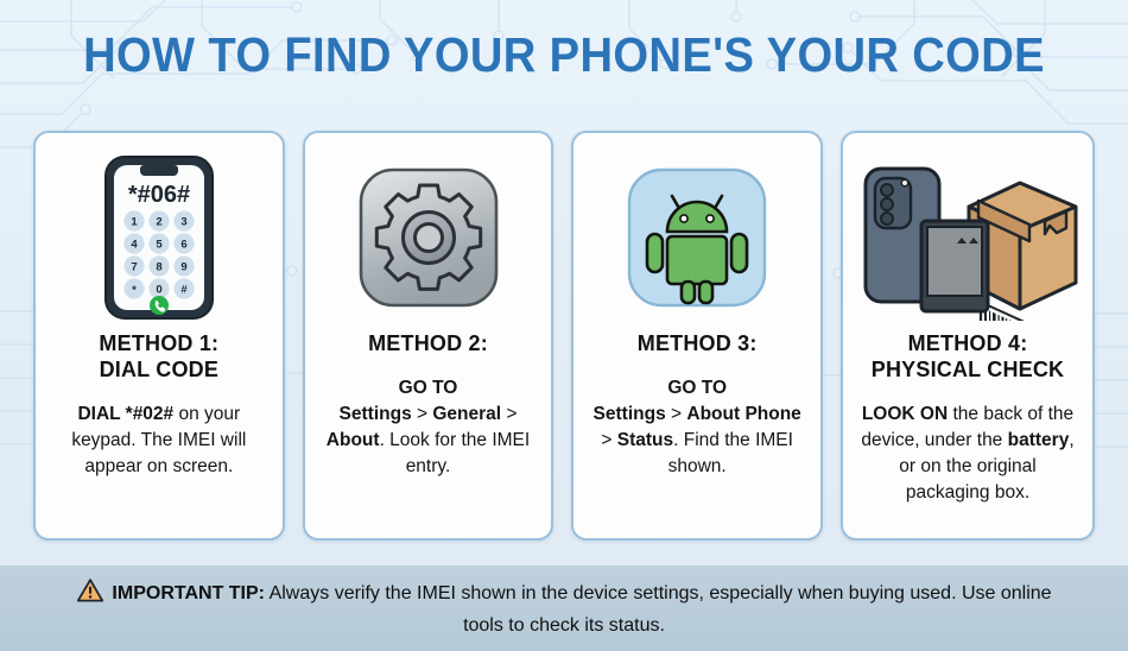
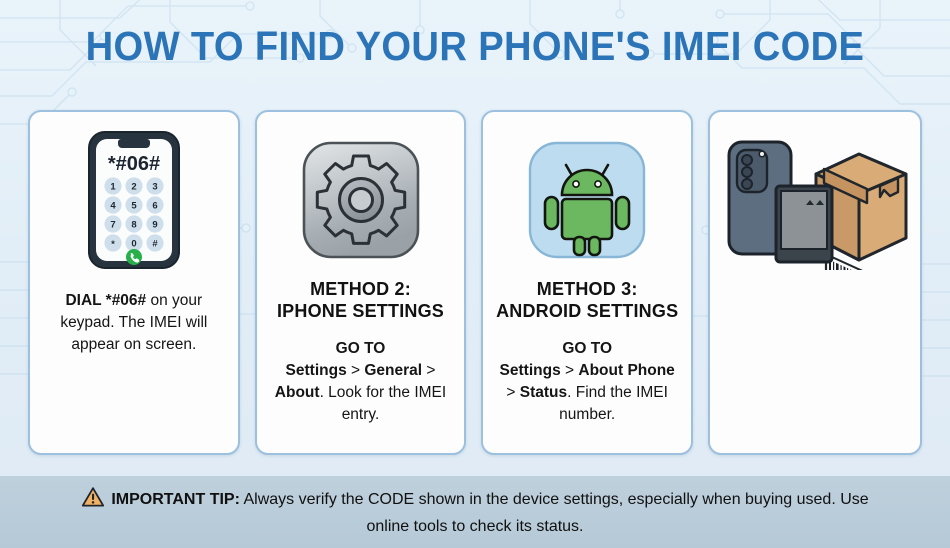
- HOW TO FIND YOUR PHONE'S YOUR CODE
+ HOW TO FIND YOUR PHONE'S IMEI CODE
  *#06#
  1
  2
  3
  4
  5
  6
  7
  8
  9
  *
  0
  #
- METHOD 1:
- DIAL CODE
- DIAL *#02# on your keypad. The IMEI will appear on screen.
+ DIAL *#06# on your keypad. The IMEI will appear on screen.
  METHOD 2:
+ IPHONE SETTINGS
  GO TO
  Settings > General > About. Look for the IMEI entry.
  METHOD 3:
+ ANDROID SETTINGS
  GO TO
- Settings > About Phone > Status. Find the IMEI shown.
+ Settings > About Phone > Status. Find the IMEI number.
- METHOD 4:
- PHYSICAL CHECK
- LOOK ON the back of the device, under the battery, or on the original packaging box.
- IMPORTANT TIP: Always verify the IMEI shown in the device settings, especially when buying used. Use online tools to check its status.
+ IMPORTANT TIP: Always verify the CODE shown in the device settings, especially when buying used. Use online tools to check its status.
